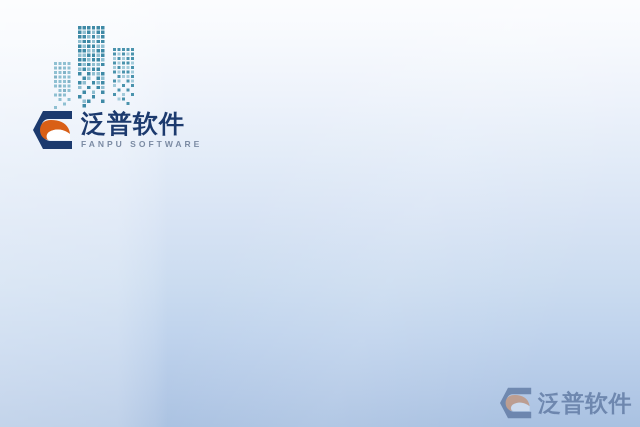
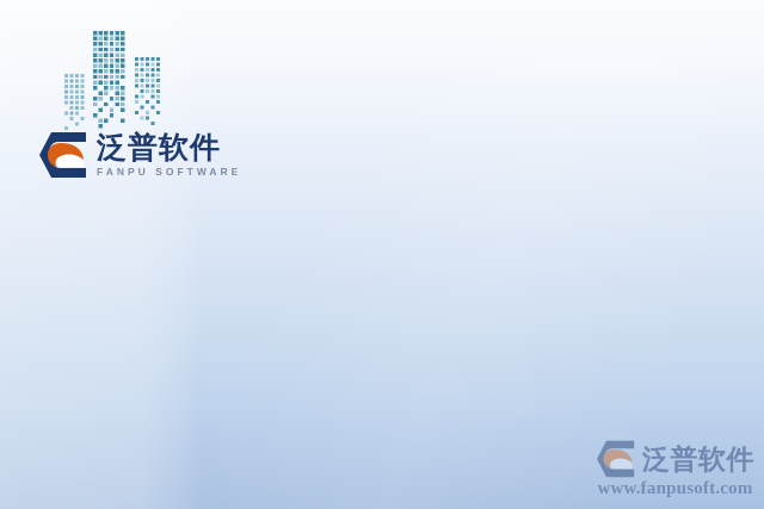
  泛普软件
  FANPU SOFTWARE
  泛普软件
+ www.fanpusoft.com
